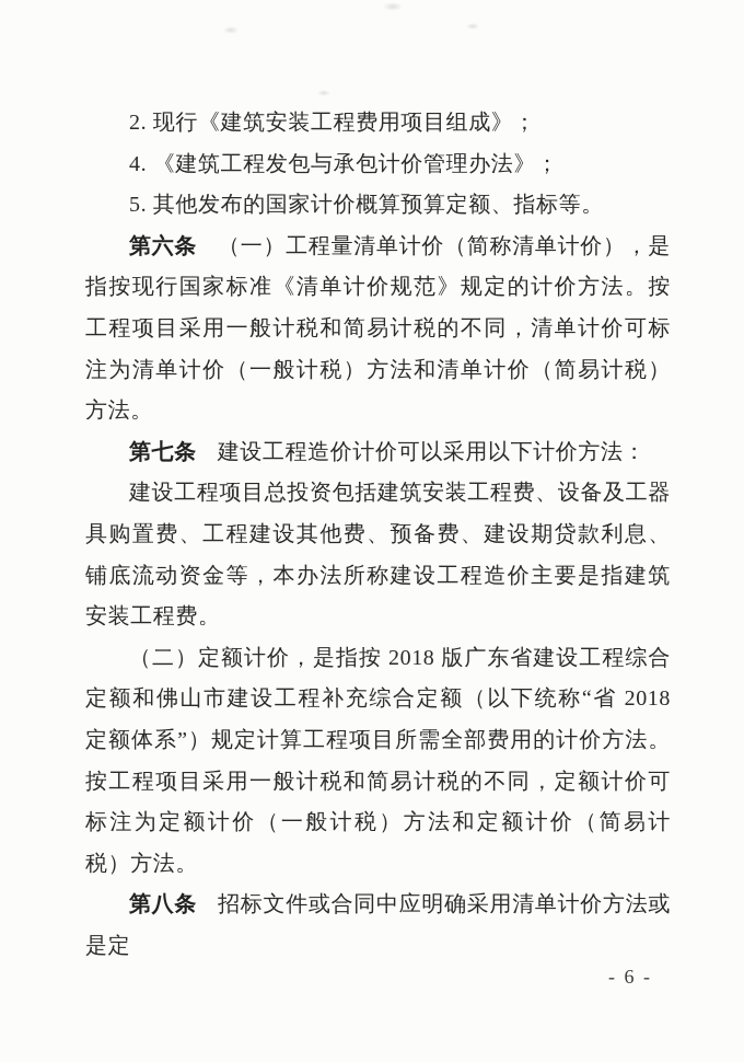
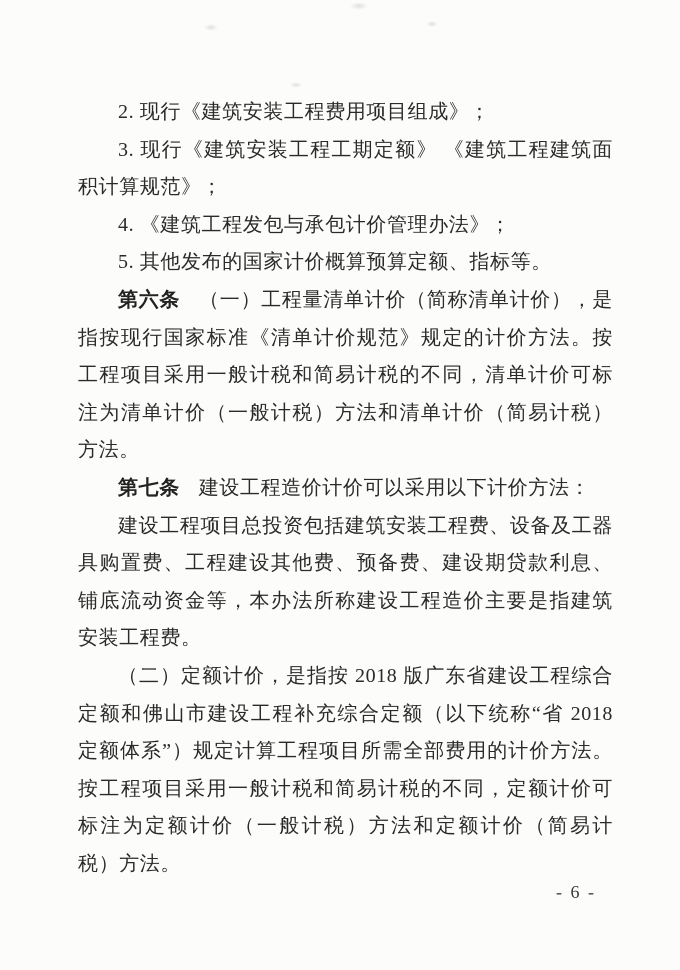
  2. 现行《建筑安装工程费用项目组成》；
+ 3. 现行《建筑安装工程工期定额》 《建筑工程建筑面积计算规范》；
  4. 《建筑工程发包与承包计价管理办法》；
  5. 其他发布的国家计价概算预算定额、指标等。
  第六条 （一）工程量清单计价（简称清单计价），是指按现行国家标准《清单计价规范》规定的计价方法。按工程项目采用一般计税和简易计税的不同，清单计价可标注为清单计价（一般计税）方法和清单计价（简易计税）方法。
  第七条 建设工程造价计价可以采用以下计价方法：
  建设工程项目总投资包括建筑安装工程费、设备及工器具购置费、工程建设其他费、预备费、建设期贷款利息、铺底流动资金等，本办法所称建设工程造价主要是指建筑安装工程费。
  （二）定额计价，是指按 2018 版广东省建设工程综合定额和佛山市建设工程补充综合定额（以下统称“省 2018 定额体系”）规定计算工程项目所需全部费用的计价方法。按工程项目采用一般计税和简易计税的不同，定额计价可标注为定额计价（一般计税）方法和定额计价（简易计税）方法。
- 第八条 招标文件或合同中应明确采用清单计价方法或是定
  - 6 -
